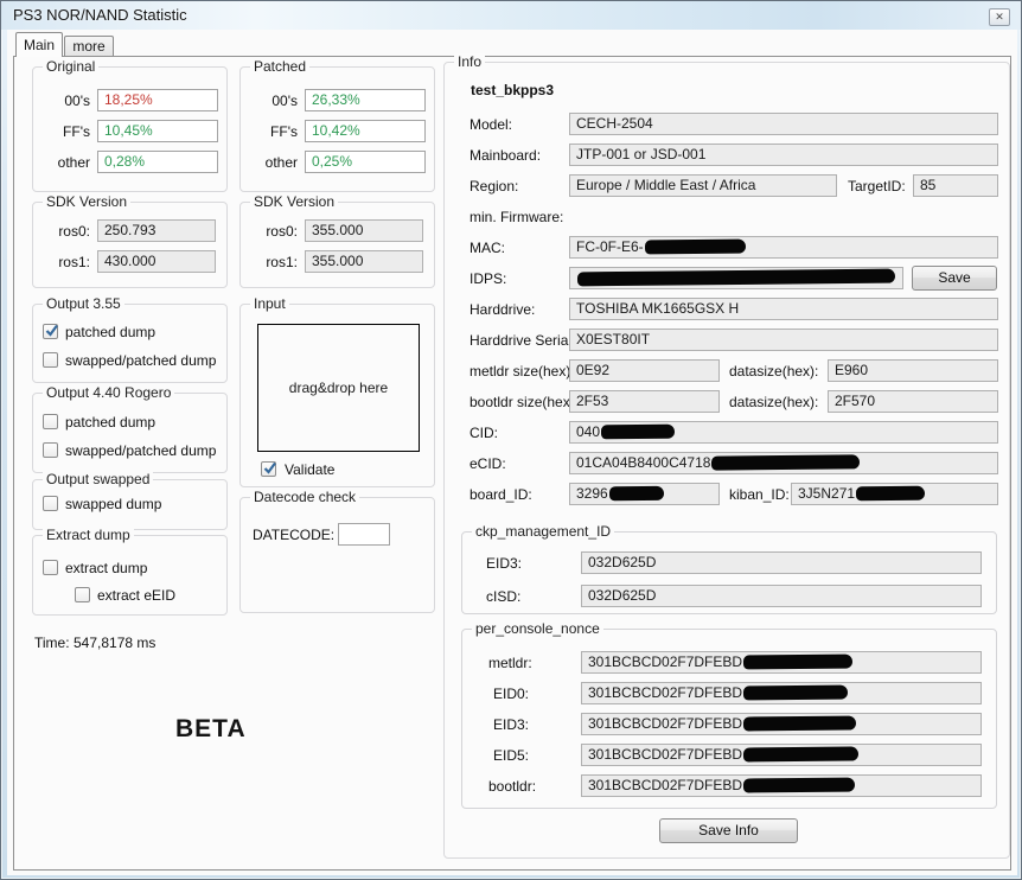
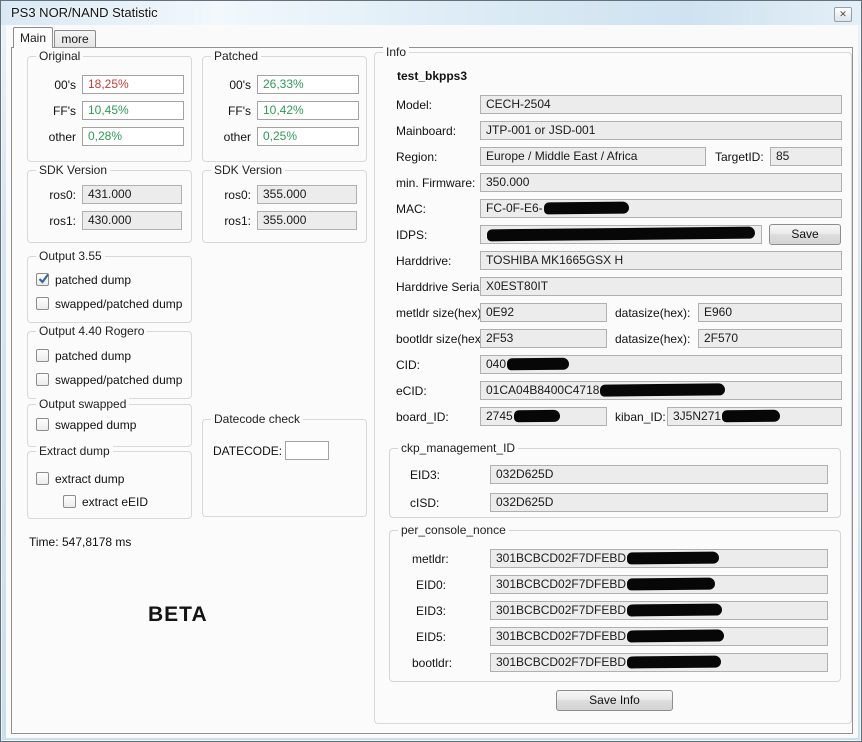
  PS3 NOR/NAND Statistic
  ✕
  Main
  more
  Original
  00's
  18,25%
  FF's
  10,45%
  other
  0,28%
  Patched
  00's
  26,33%
  FF's
  10,42%
  other
  0,25%
  SDK Version
  ros0:
- 250.793
+ 431.000
  ros1:
  430.000
  SDK Version
  ros0:
  355.000
  ros1:
  355.000
  Output 3.55
  patched dump
  swapped/patched dump
  Output 4.40 Rogero
  patched dump
  swapped/patched dump
  Output swapped
  swapped dump
  Extract dump
  extract dump
  extract eEID
- Input
- drag&drop here
- Validate
  Datecode check
  DATECODE:
  Time:
  547,8178 ms
  BETA
  Info
  test_bkpps3
  Model:
  CECH-2504
  Mainboard:
  JTP-001 or JSD-001
  Region:
  Europe / Middle East / Africa
  TargetID:
  85
  min. Firmware:
+ 350.000
  MAC:
  FC-0F-E6-
  IDPS:
  Save
  Harddrive:
  TOSHIBA MK1665GSX H
  Harddrive Seria
  X0EST80IT
  metldr size(hex
  0E92
  datasize(hex):
  E960
  bootldr size(hex
  2F53
  datasize(hex):
  2F570
  CID:
  040
  eCID:
  01CA04B8400C4718
  board_ID:
- 3296
+ 2745
  kiban_ID:
  3J5N271
  ckp_management_ID
  EID3:
  032D625D
  cISD:
  032D625D
  per_console_nonce
  metldr:
  301BCBCD02F7DFEBD
  EID0:
  301BCBCD02F7DFEBD
  EID3:
  301BCBCD02F7DFEBD
  EID5:
  301BCBCD02F7DFEBD
  bootldr:
  301BCBCD02F7DFEBD
  Save Info
